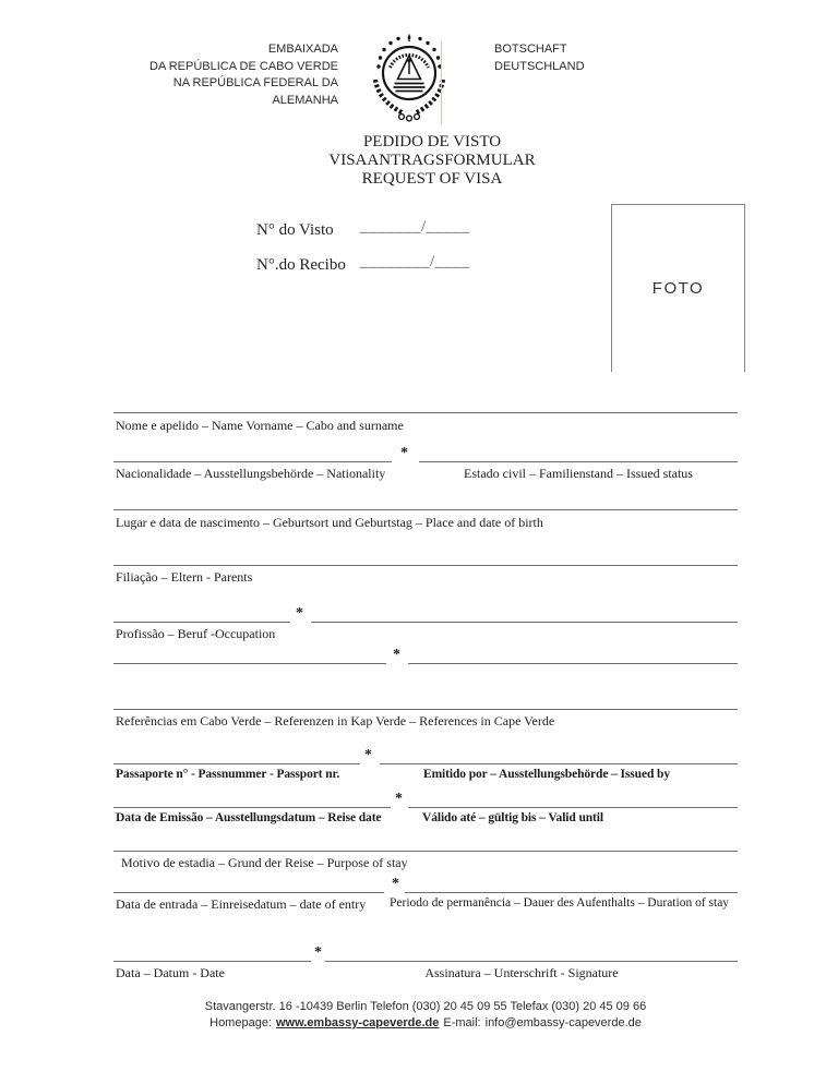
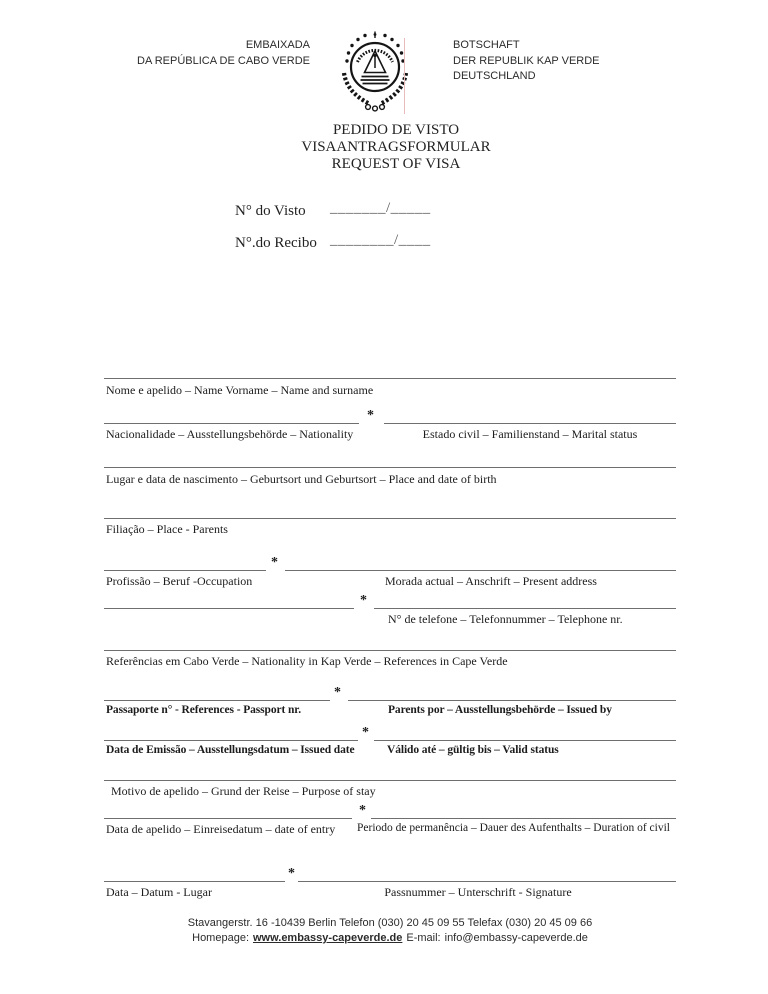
  EMBAIXADA
  DA REPÚBLICA DE CABO VERDE
- NA REPÚBLICA FEDERAL DA
- ALEMANHA
  BOTSCHAFT
+ DER REPUBLIK KAP VERDE
  DEUTSCHLAND
  PEDIDO DE VISTO
  VISAANTRAGSFORMULAR
  REQUEST OF VISA
  N° do Visto
  _______/_____
  N°.do Recibo
  ________/____
- FOTO
- Nome e apelido – Name Vorname – Cabo and surname
+ Nome e apelido – Name Vorname – Name and surname
  *
  Nacionalidade – Ausstellungsbehörde – Nationality
- Estado civil – Familienstand – Issued status
+ Estado civil – Familienstand – Marital status
- Lugar e data de nascimento – Geburtsort und Geburtstag – Place and date of birth
+ Lugar e data de nascimento – Geburtsort und Geburtsort – Place and date of birth
- Filiação – Eltern - Parents
+ Filiação – Place - Parents
  *
  Profissão – Beruf -Occupation
+ Morada actual – Anschrift – Present address
  *
+ N° de telefone – Telefonnummer – Telephone nr.
- Referências em Cabo Verde – Referenzen in Kap Verde – References in Cape Verde
+ Referências em Cabo Verde – Nationality in Kap Verde – References in Cape Verde
  *
- Passaporte n° - Passnummer - Passport nr.
+ Passaporte n° - References - Passport nr.
- Emitido por – Ausstellungsbehörde – Issued by
+ Parents por – Ausstellungsbehörde – Issued by
  *
- Data de Emissão – Ausstellungsdatum – Reise date
+ Data de Emissão – Ausstellungsdatum – Issued date
- Válido até – gültig bis – Valid until
+ Válido até – gültig bis – Valid status
- Motivo de estadia – Grund der Reise – Purpose of stay
+ Motivo de apelido – Grund der Reise – Purpose of stay
  *
- Data de entrada – Einreisedatum – date of entry
+ Data de apelido – Einreisedatum – date of entry
- Periodo de permanência – Dauer des Aufenthalts – Duration of stay
+ Periodo de permanência – Dauer des Aufenthalts – Duration of civil
  *
- Data – Datum - Date
+ Data – Datum - Lugar
- Assinatura – Unterschrift - Signature
+ Passnummer – Unterschrift - Signature
  Stavangerstr. 16 -10439 Berlin Telefon (030) 20 45 09 55 Telefax (030) 20 45 09 66
  Homepage: www.embassy-capeverde.de E-mail: info@embassy-capeverde.de
